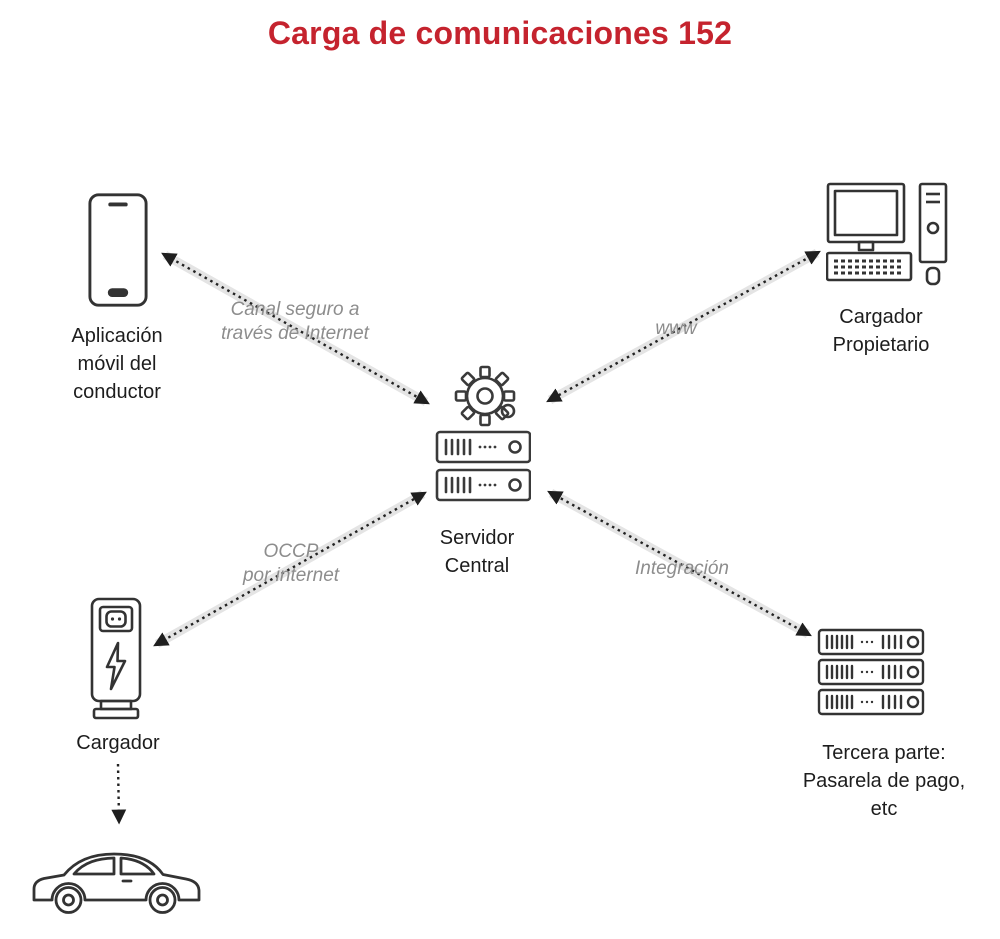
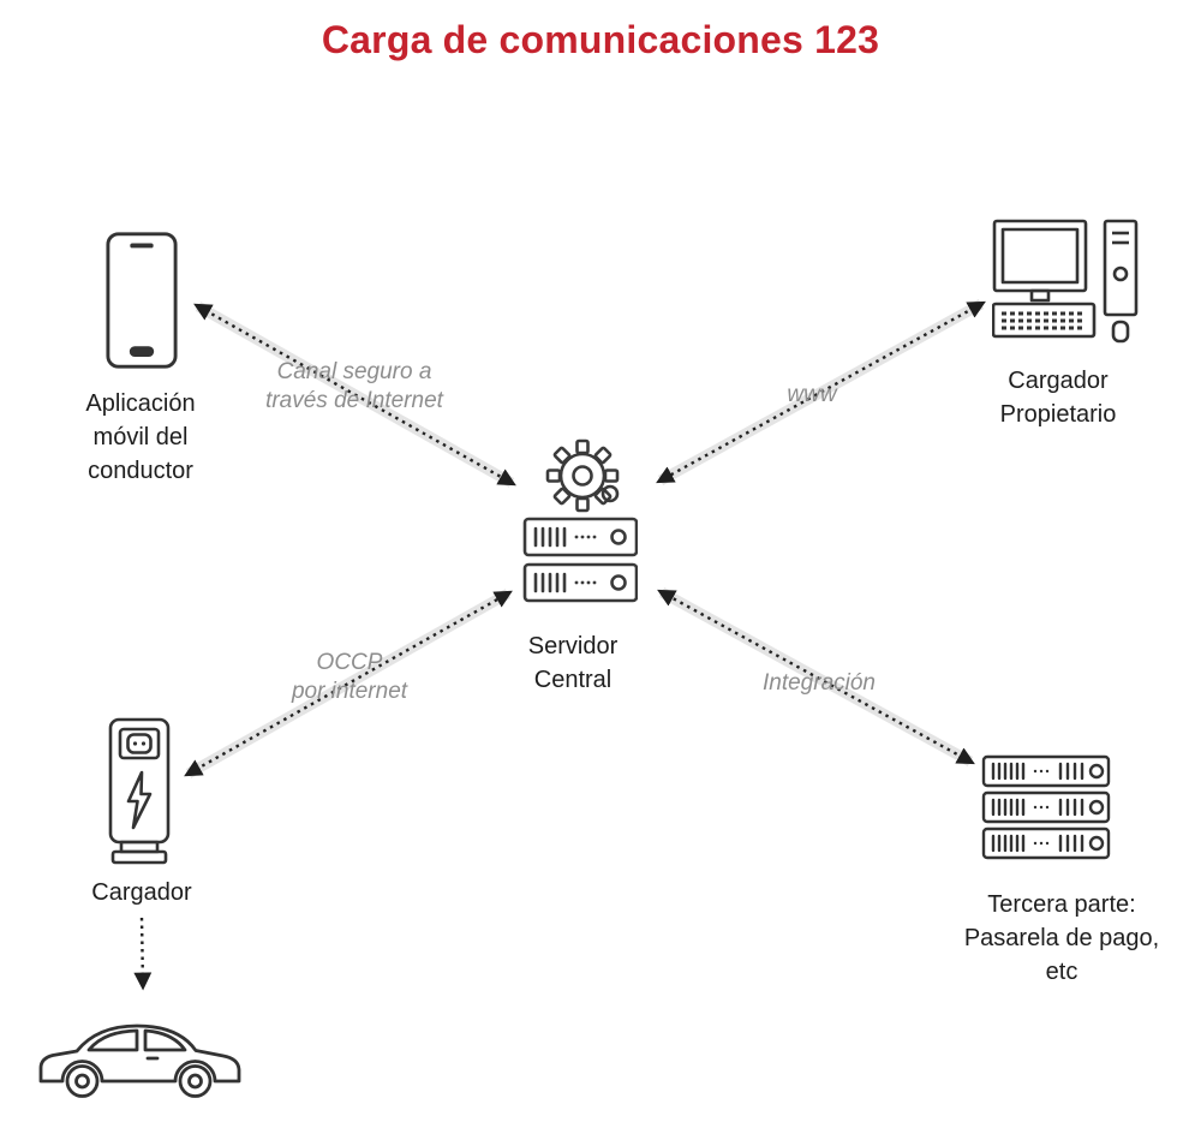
- Carga de comunicaciones 152
+ Carga de comunicaciones 123
  Aplicación
  móvil del
  conductor
  Cargador
  Propietario
  Servidor
  Central
  Cargador
  Tercera parte:
  Pasarela de pago,
  etc
  Canal seguro a
  través de Internet
  www
  OCCP
  por internet
  Integración
